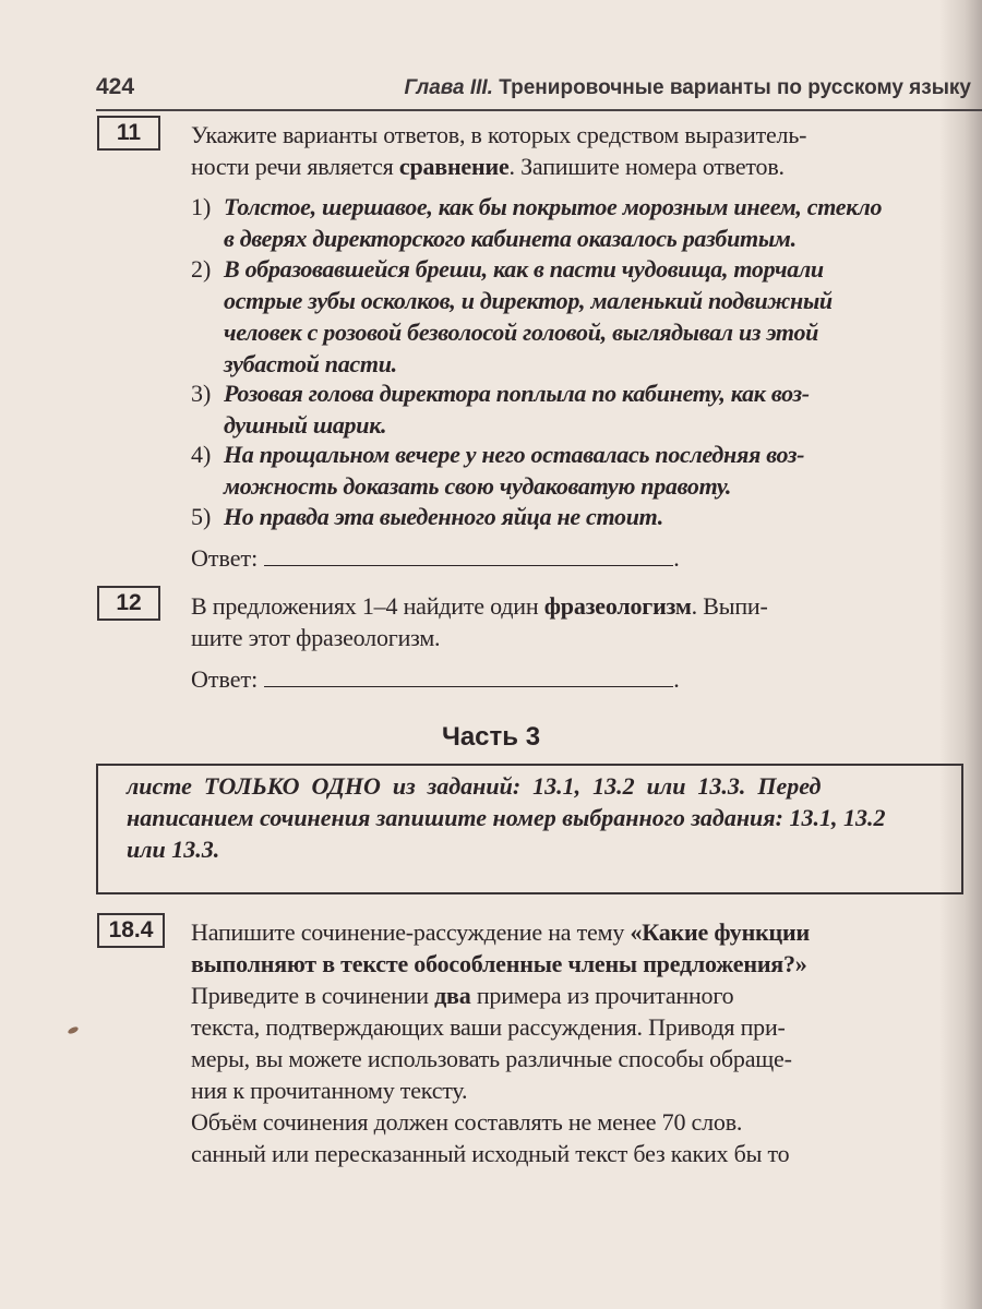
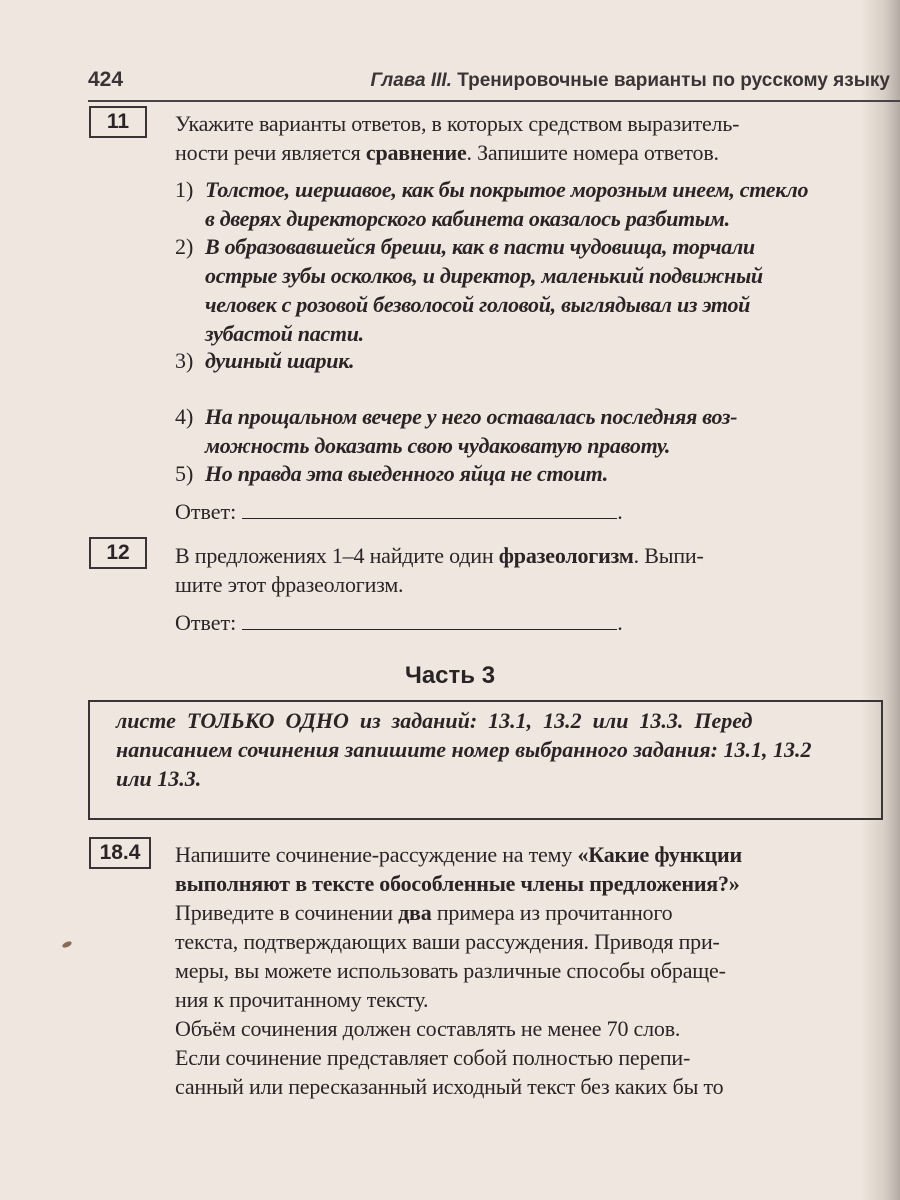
  424
  Глава III. Тренировочные варианты по русскому языку
  11
  Укажите варианты ответов, в которых средством выразитель-
  ности речи является сравнение. Запишите номера ответов.
  1)
  Толстое, шершавое, как бы покрытое морозным инеем, стекло
  в дверях директорского кабинета оказалось разбитым.
  2)
  В образовавшейся бреши, как в пасти чудовища, торчали
  острые зубы осколков, и директор, маленький подвижный
  человек с розовой безволосой головой, выглядывал из этой
  зубастой пасти.
  3)
- Розовая голова директора поплыла по кабинету, как воз-
  душный шарик.
  4)
  На прощальном вечере у него оставалась последняя воз-
  можность доказать свою чудаковатую правоту.
  5)
  Но правда эта выеденного яйца не стоит.
  Ответ: .
  12
  В предложениях 1–4 найдите один фразеологизм. Выпи-
  шите этот фразеологизм.
  Ответ: .
  Часть 3
  листе ТОЛЬКО ОДНО из заданий: 13.1, 13.2 или 13.3. Перед
  написанием сочинения запишите номер выбранного задания: 13.1, 13.2
  или 13.3.
  18.4
  Напишите сочинение-рассуждение на тему «Какие функции
  выполняют в тексте обособленные члены предложения?»
  Приведите в сочинении два примера из прочитанного
  текста, подтверждающих ваши рассуждения. Приводя при-
  меры, вы можете использовать различные способы обраще-
  ния к прочитанному тексту.
  Объём сочинения должен составлять не менее 70 слов.
+ Если сочинение представляет собой полностью перепи-
  санный или пересказанный исходный текст без каких бы то
